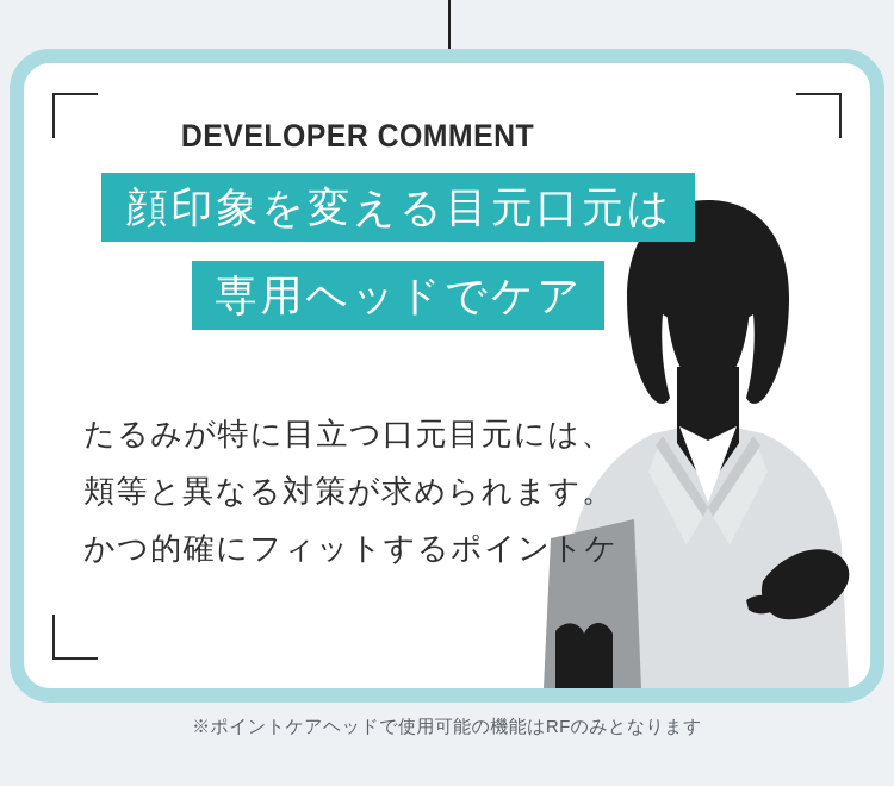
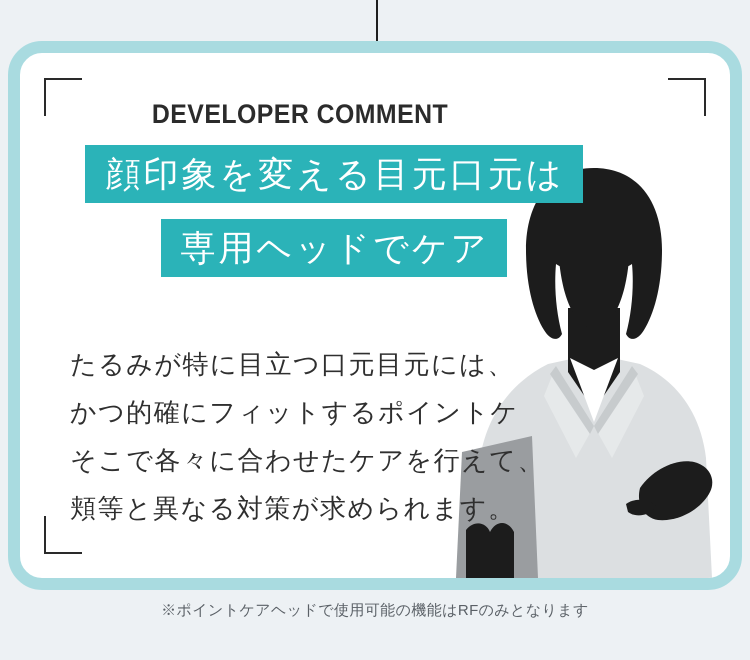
  DEVELOPER COMMENT
  顔印象を変える目元口元は
  専用ヘッドでケア
  たるみが特に目立つ口元目元には、
- 頬等と異なる対策が求められます。
+ かつ的確にフィットするポイントケ
+ そこで各々に合わせたケアを行えて、
- かつ的確にフィットするポイントケ
+ 頬等と異なる対策が求められます。
  ※ポイントケアヘッドで使用可能の機能はRFのみとなります
